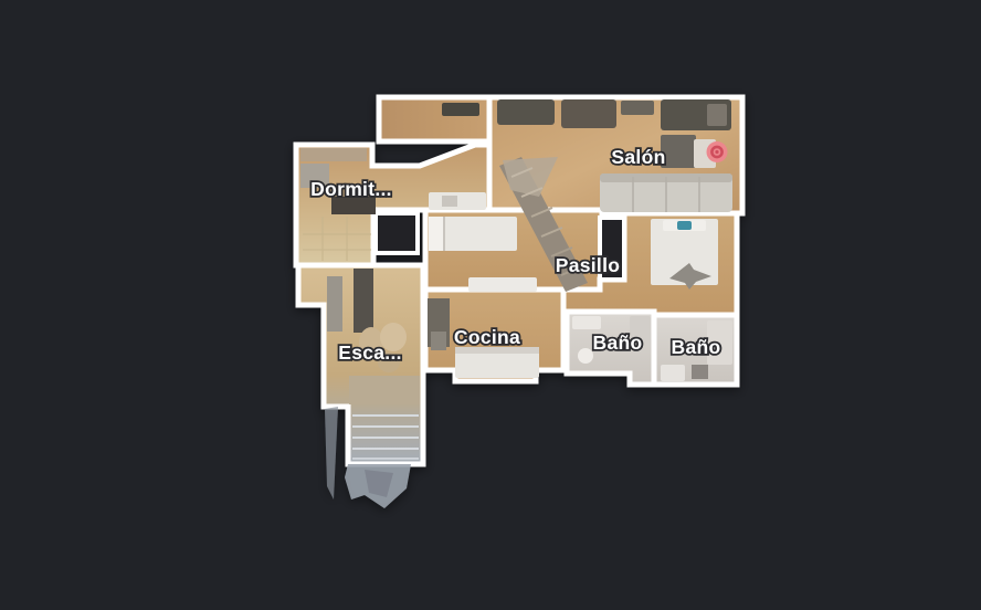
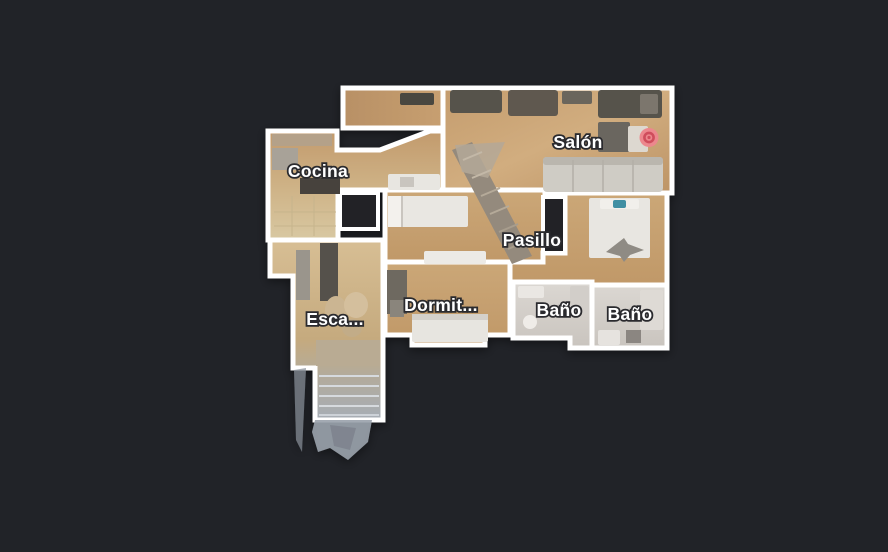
- Dormit...
+ Cocina
  Salón
  Pasillo
- Cocina
+ Dormit...
  Baño
  Baño
  Esca...
